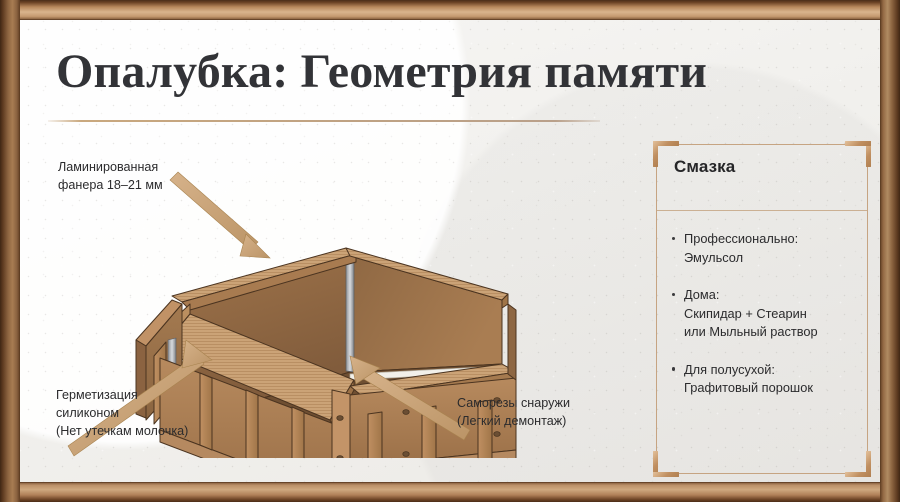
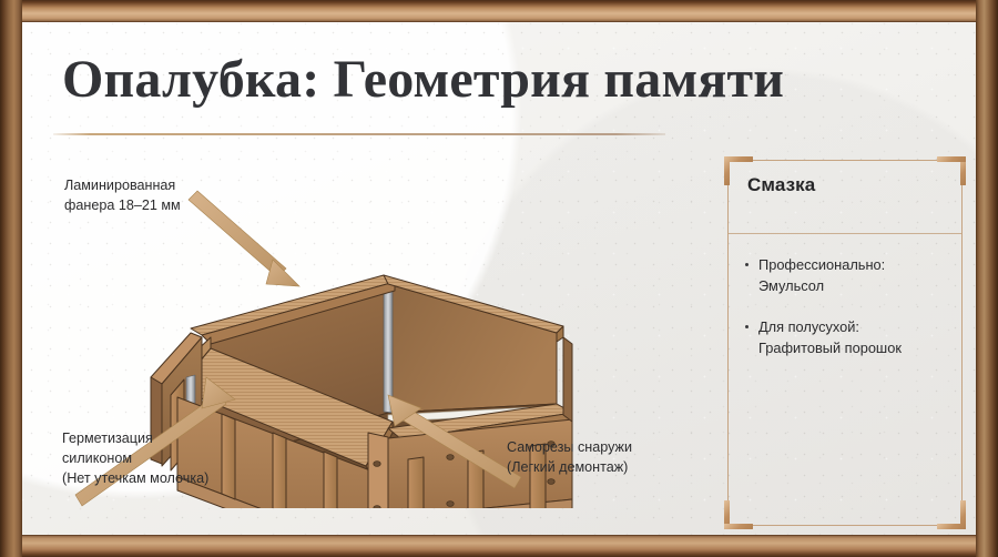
  Опалубка: Геометрия памяти
  Ламинированная
  фанера 18–21 мм
  Герметизация
  силиконом
  (Нет утечкам молочка)
  Саморезы снаружи
  (Легкий демонтаж)
  Смазка
  Профессионально:
  Эмульсол
- Дома:
- Скипидар + Стеарин
- или Мыльный раствор
  Для полусухой:
  Графитовый порошок
